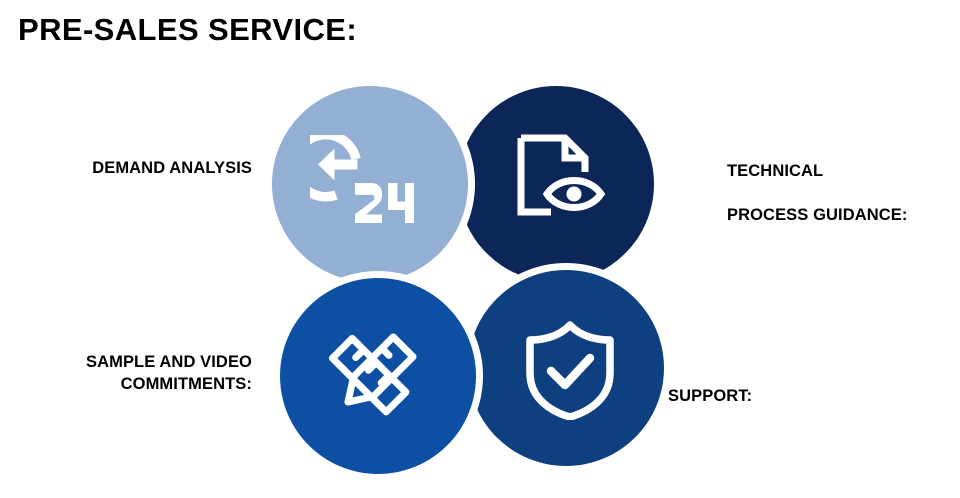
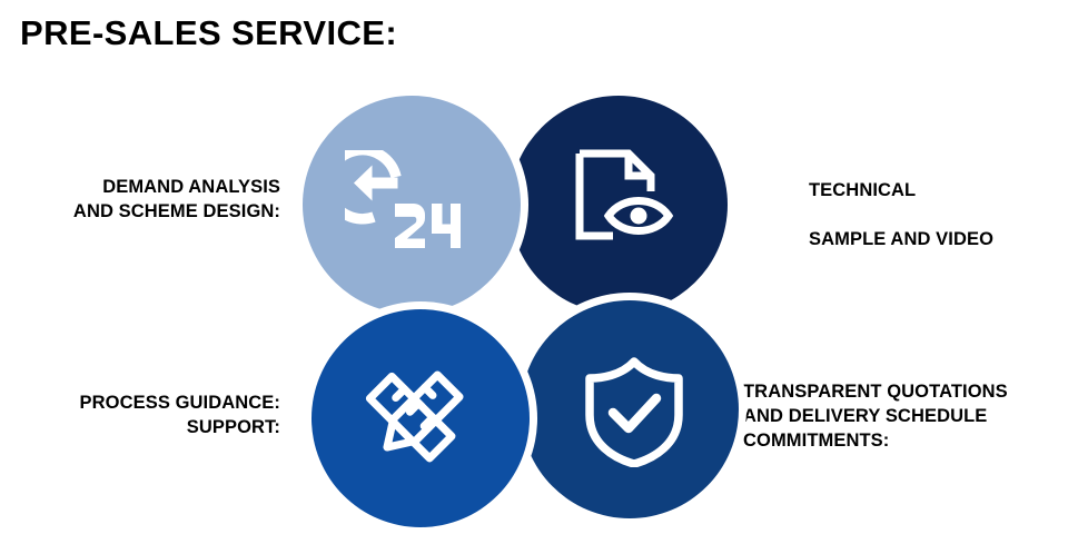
  PRE-SALES SERVICE:
  DEMAND ANALYSIS
+ AND SCHEME DESIGN:
- SAMPLE AND VIDEO
+ PROCESS GUIDANCE:
- COMMITMENTS:
+ SUPPORT:
  TECHNICAL
- PROCESS GUIDANCE:
+ SAMPLE AND VIDEO
+ TRANSPARENT QUOTATIONS
+ AND DELIVERY SCHEDULE
- SUPPORT:
+ COMMITMENTS:
